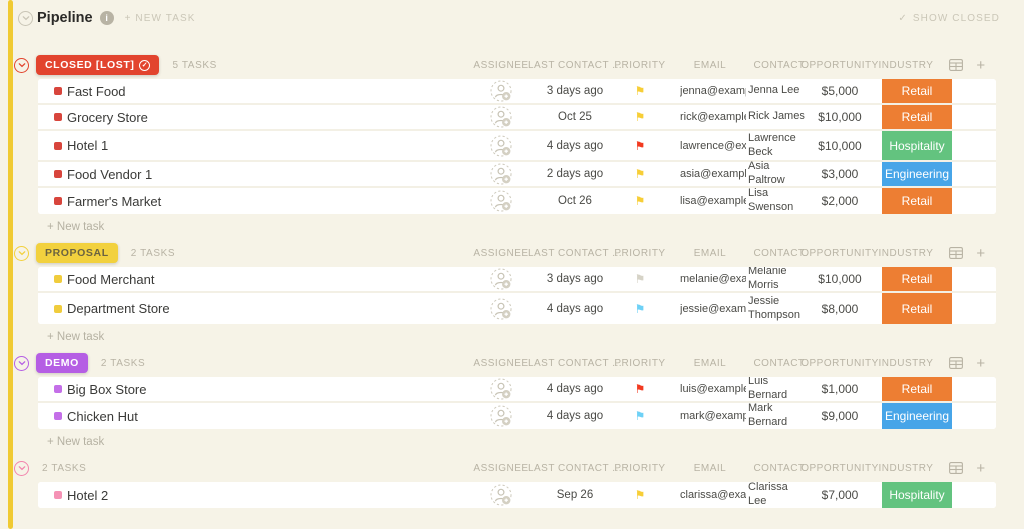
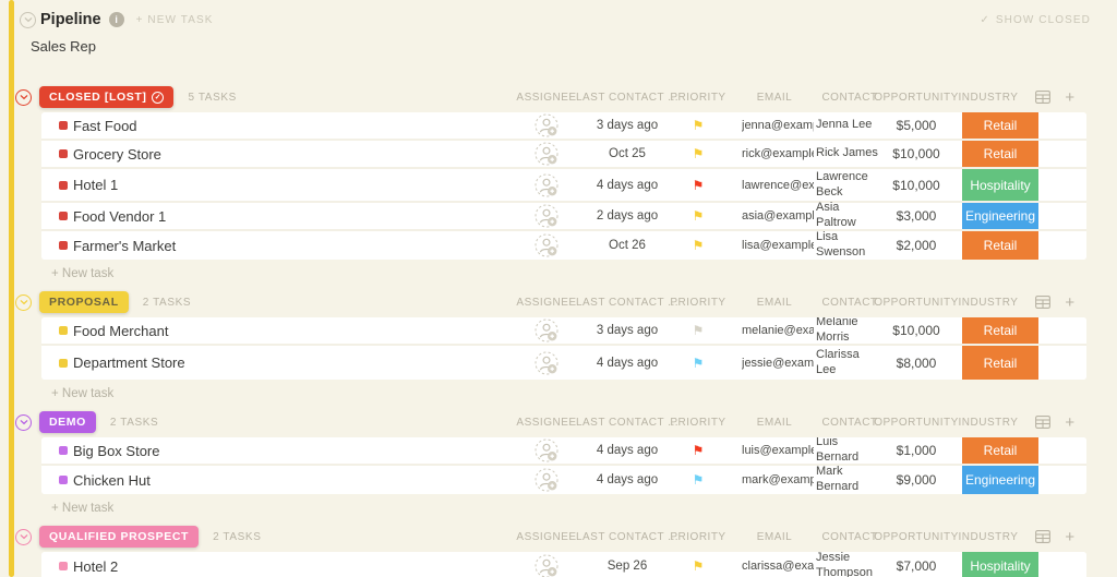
  Pipeline
  i
  + NEW TASK
  ✓
  SHOW CLOSED
+ Sales Rep
  CLOSED [LOST]
  5 TASKS
  ASSIGNEE
  LAST CONTACT
  PRIORITY
  EMAIL
  CONTACT
  OPPORTUNIT
  INDUSTRY
  +
  Fast Food
  3 days ago
  ⚑
  Jenna Lee
  $5,000
  Retail
  Grocery Store
  Oct 25
  ⚑
  Rick James
  $10,000
  Retail
  Hotel 1
  4 days ago
  ⚑
  Lawrence Beck
  $10,000
  Hospitality
  Food Vendor 1
  2 days ago
  ⚑
  Asia Paltrow
  $3,000
  Engineering
  Farmer's Market
  Oct 26
  ⚑
  Lisa Swenson
  $2,000
  Retail
  + New task
  PROPOSAL
  2 TASKS
  ASSIGNEE
  LAST CONTACT
  PRIORITY
  EMAIL
  CONTACT
  OPPORTUNIT
  INDUSTRY
  +
  Food Merchant
  3 days ago
  ⚑
  Melanie Morris
  $10,000
  Retail
  Department Store
  4 days ago
  ⚑
- Jessie Thompson
+ Clarissa Lee
  $8,000
  Retail
  + New task
  DEMO
  2 TASKS
  ASSIGNEE
  LAST CONTACT
  PRIORITY
  EMAIL
  CONTACT
  OPPORTUNIT
  INDUSTRY
  +
  Big Box Store
  4 days ago
  ⚑
  Luis Bernard
  $1,000
  Retail
  Chicken Hut
  4 days ago
  ⚑
  Mark Bernard
  $9,000
  Engineering
  + New task
+ QUALIFIED PROSPECT
  2 TASKS
  ASSIGNEE
  LAST CONTACT
  PRIORITY
  EMAIL
  CONTACT
  OPPORTUNIT
  INDUSTRY
  +
  Hotel 2
  Sep 26
  ⚑
- Clarissa Lee
+ Jessie Thompson
  $7,000
  Hospitality
